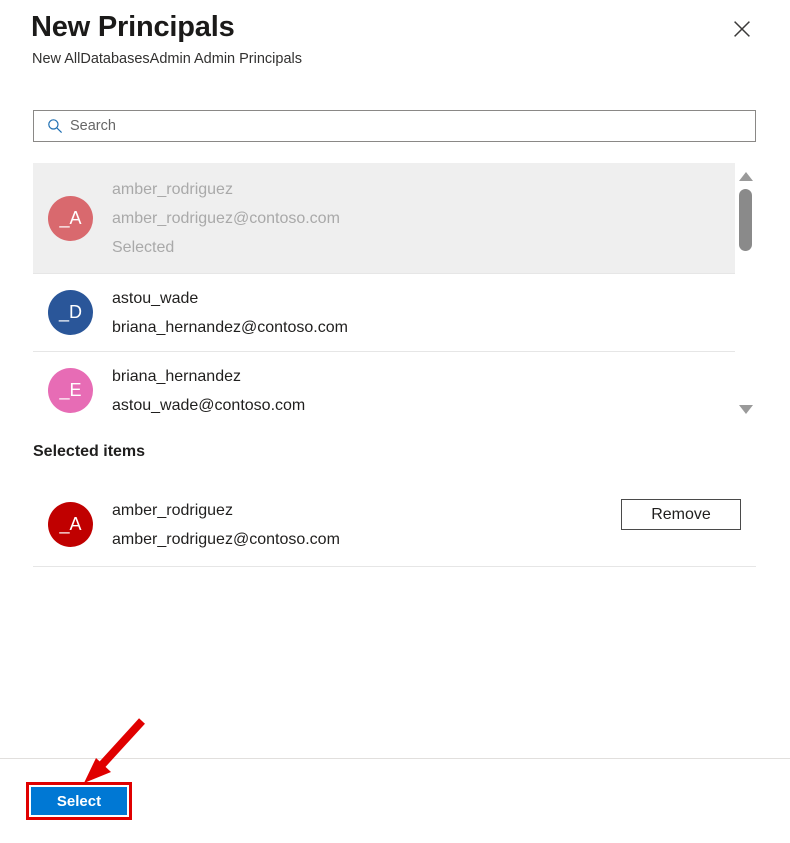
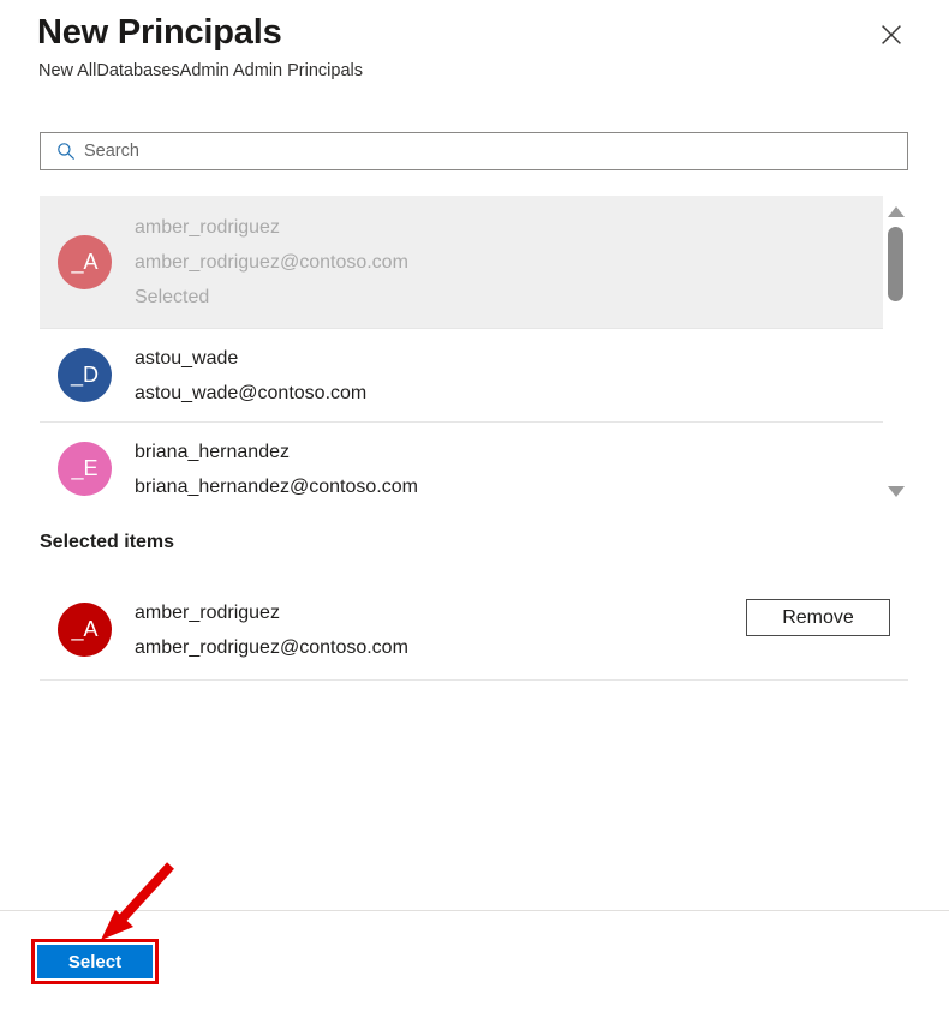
  New Principals
  New AllDatabasesAdmin Admin Principals
  Search
  _A
  amber_rodriguez
  amber_rodriguez@contoso.com
  Selected
  _D
  astou_wade
- briana_hernandez@contoso.com
+ astou_wade@contoso.com
  _E
  briana_hernandez
- astou_wade@contoso.com
+ briana_hernandez@contoso.com
  Selected items
  _A
  amber_rodriguez
  amber_rodriguez@contoso.com
  Remove
  Select
